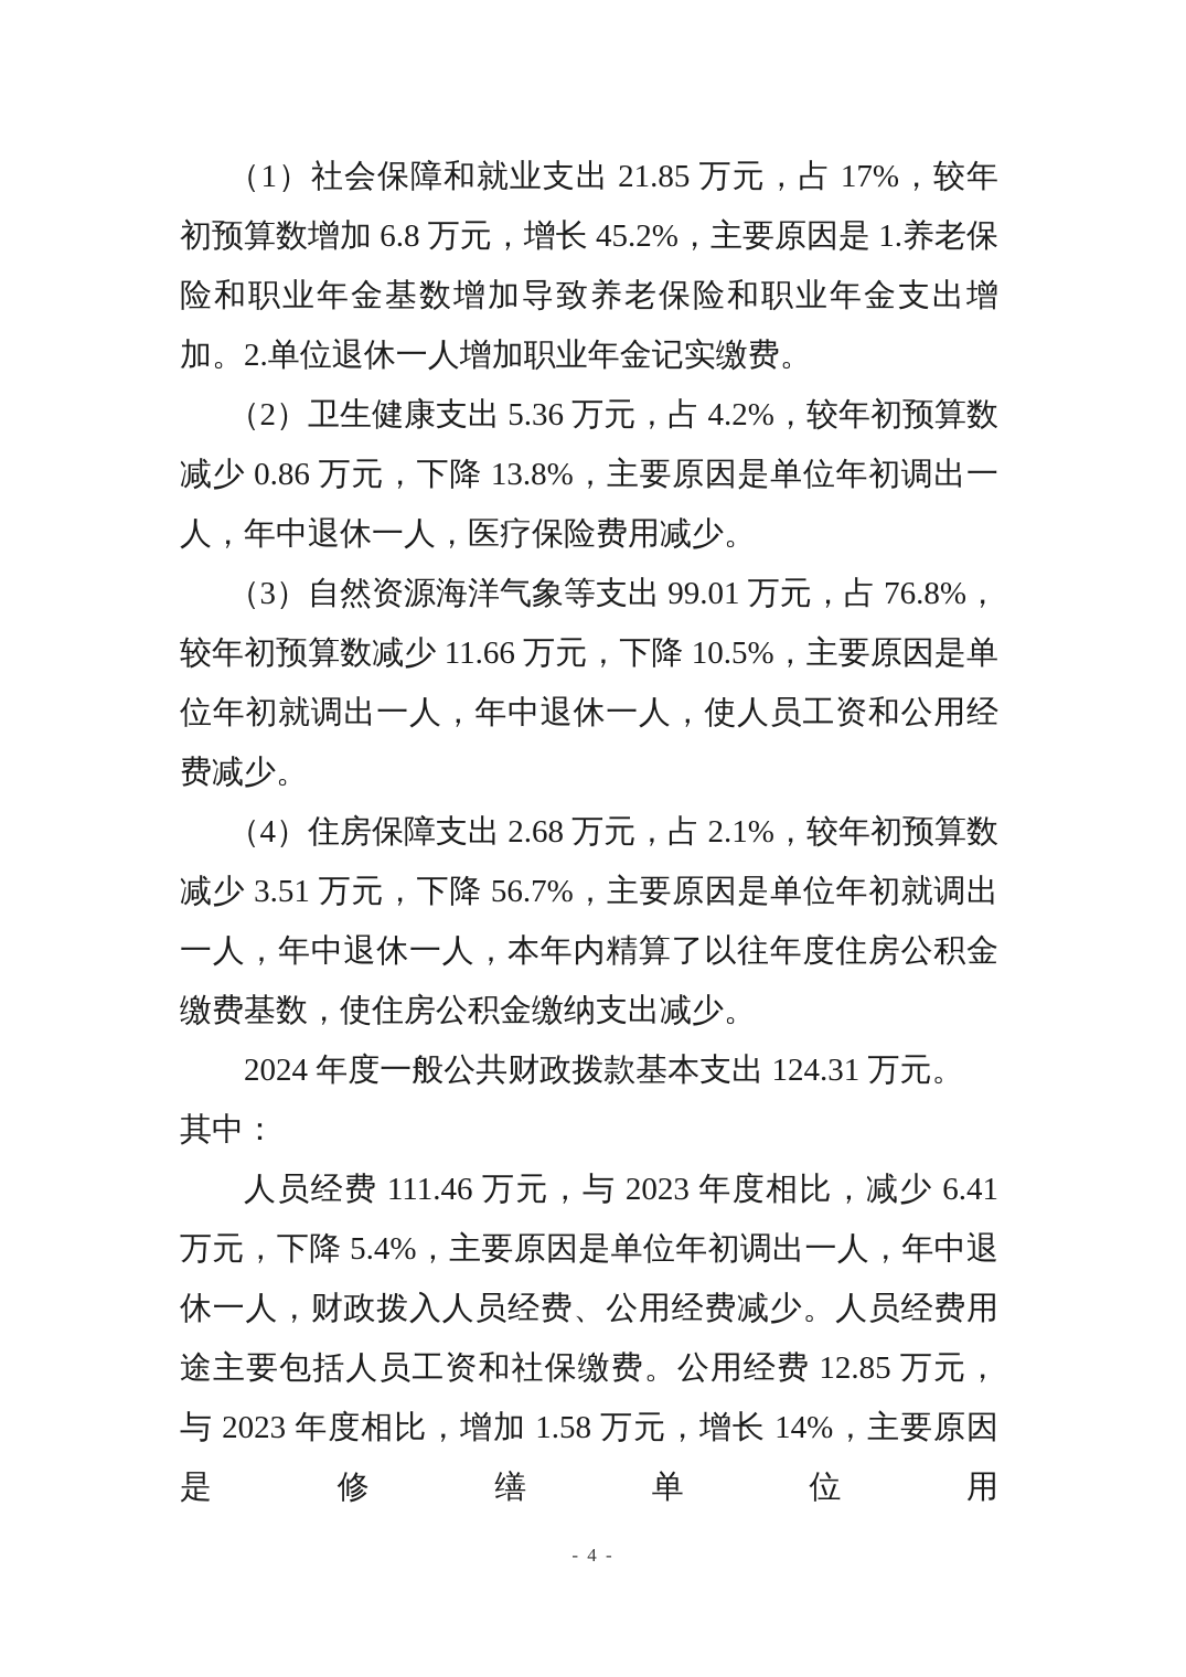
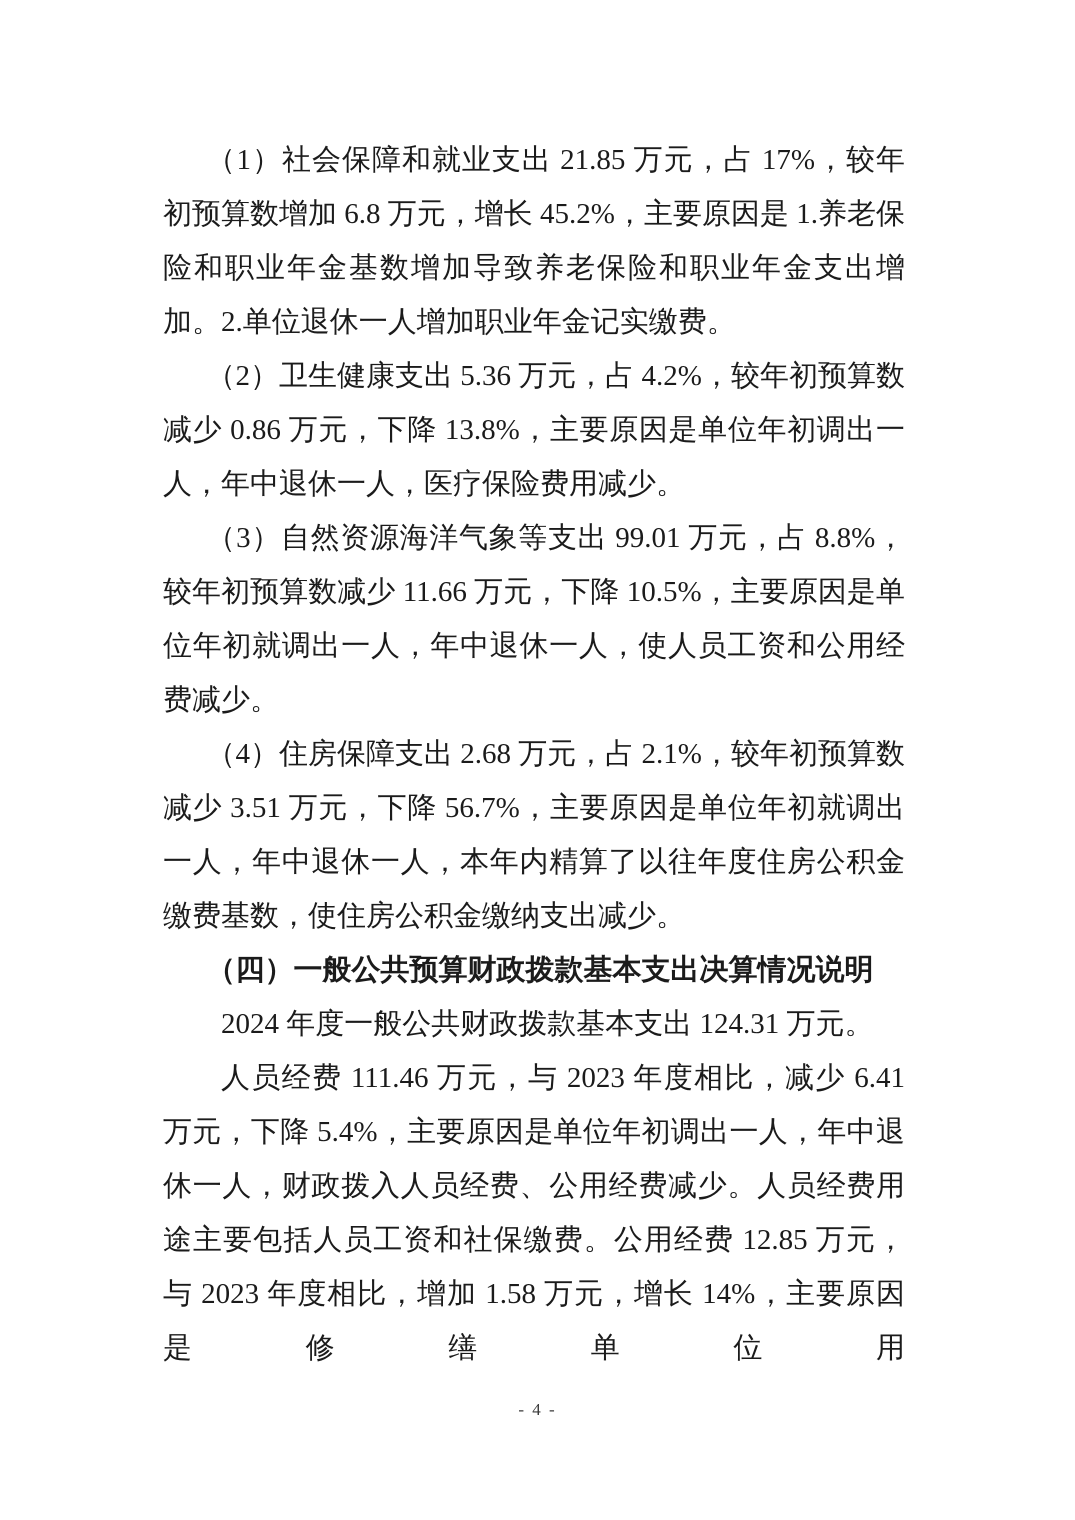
  （1）社会保障和就业支出 21.85 万元，占 17%，较年初预算数增加 6.8 万元，增长 45.2%，主要原因是 1.养老保险和职业年金基数增加导致养老保险和职业年金支出增加。2.单位退休一人增加职业年金记实缴费。
  （2）卫生健康支出 5.36 万元，占 4.2%，较年初预算数减少 0.86 万元，下降 13.8%，主要原因是单位年初调出一人，年中退休一人，医疗保险费用减少。
- （3）自然资源海洋气象等支出 99.01 万元，占 76.8%，较年初预算数减少 11.66 万元，下降 10.5%，主要原因是单位年初就调出一人，年中退休一人，使人员工资和公用经费减少。
+ （3）自然资源海洋气象等支出 99.01 万元，占 8.8%，较年初预算数减少 11.66 万元，下降 10.5%，主要原因是单位年初就调出一人，年中退休一人，使人员工资和公用经费减少。
  （4）住房保障支出 2.68 万元，占 2.1%，较年初预算数减少 3.51 万元，下降 56.7%，主要原因是单位年初就调出一人，年中退休一人，本年内精算了以往年度住房公积金缴费基数，使住房公积金缴纳支出减少。
+ （四）一般公共预算财政拨款基本支出决算情况说明
  2024 年度一般公共财政拨款基本支出 124.31 万元。
- 其中：
  人员经费 111.46 万元，与 2023 年度相比，减少 6.41 万元，下降 5.4%，主要原因是单位年初调出一人，年中退休一人，财政拨入人员经费、公用经费减少。人员经费用途主要包括人员工资和社保缴费。公用经费 12.85 万元，与 2023 年度相比，增加 1.58 万元，增长 14%，主要原因是修缮单位用
  - 4 -
